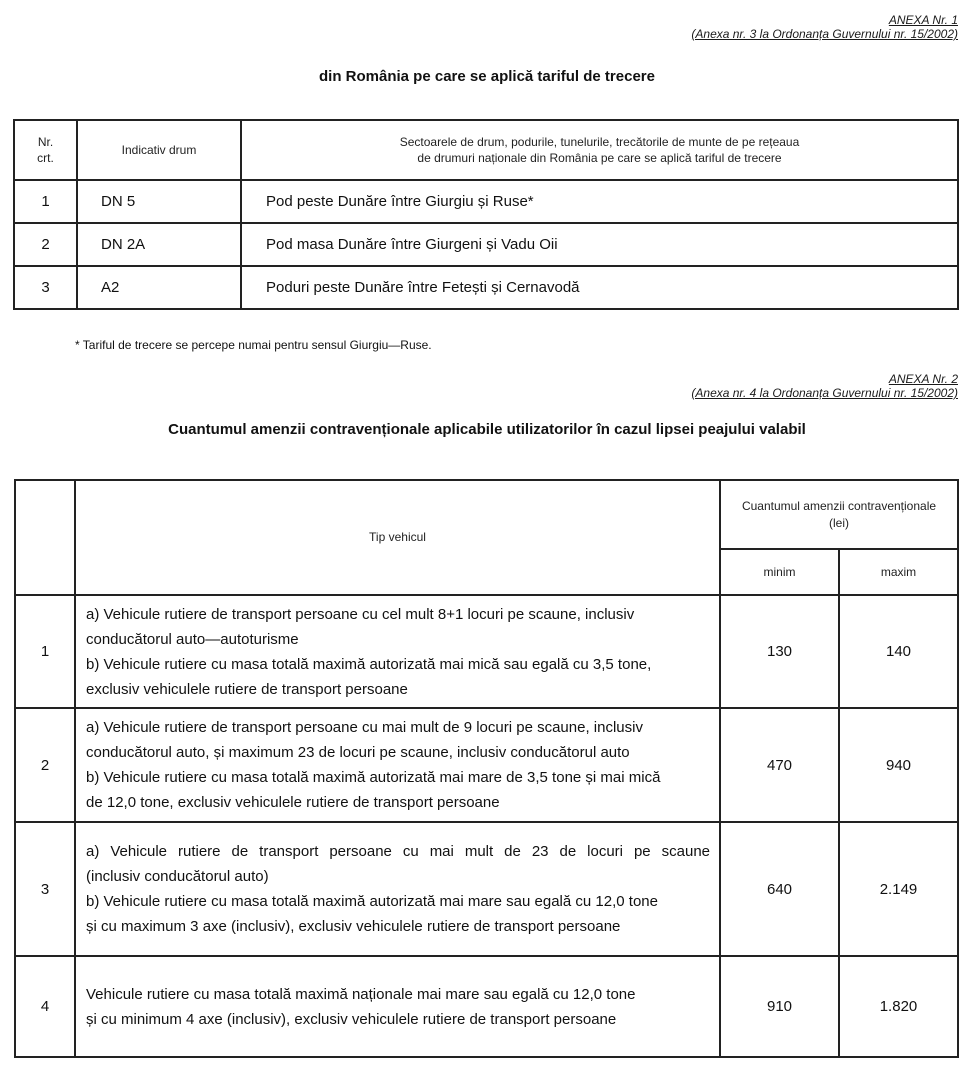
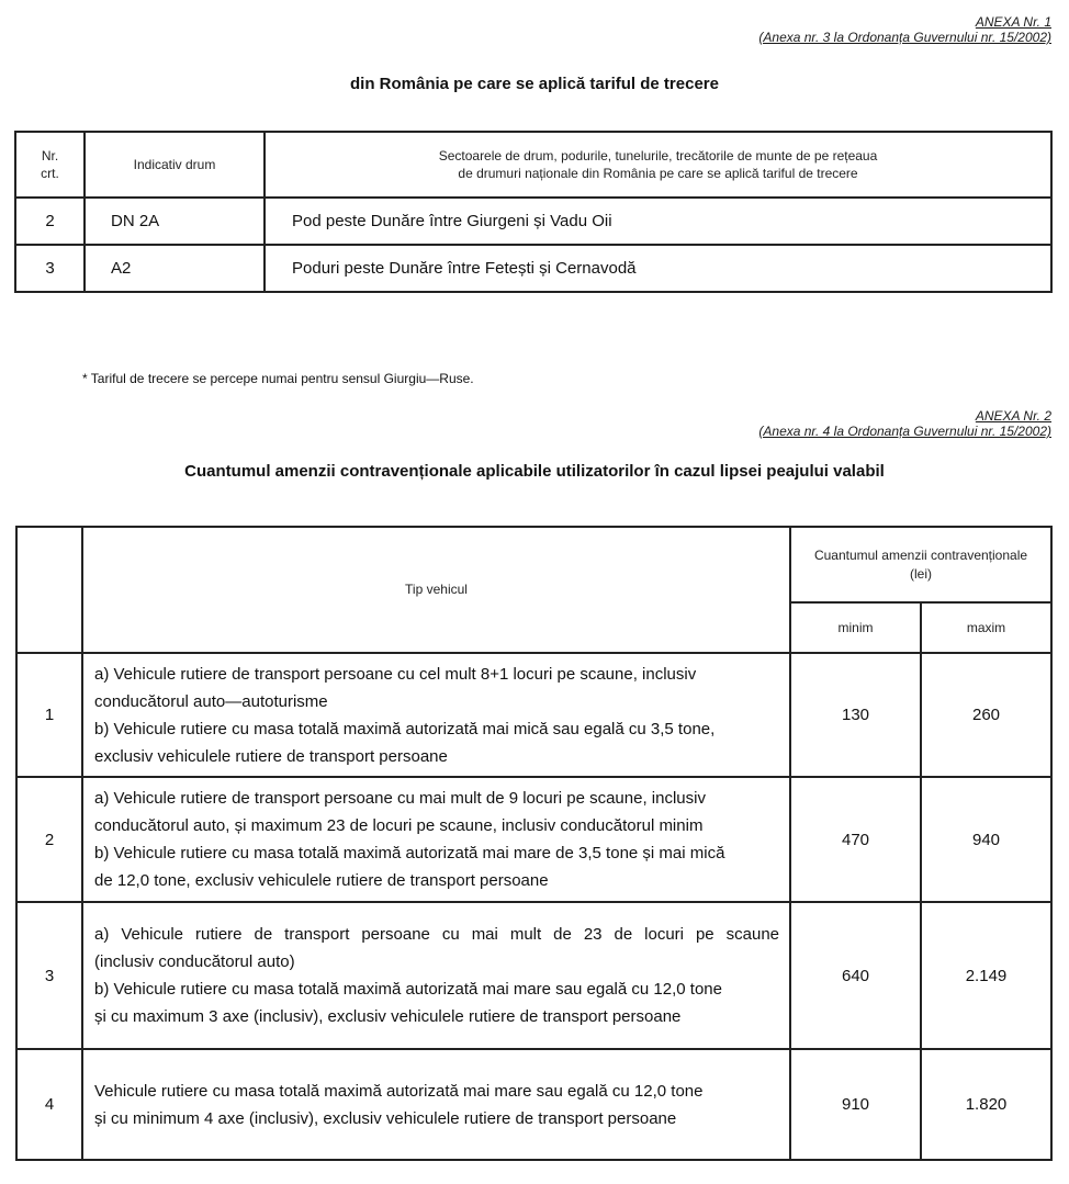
  ANEXA Nr. 1
  (Anexa nr. 3 la Ordonanța Guvernului nr. 15/2002)
  din România pe care se aplică tariful de trecere
  Nr. crt.	Indicativ drum	Sectoarele de drum, podurile, tunelurile, trecătorile de munte de pe rețeaua de drumuri naționale din România pe care se aplică tariful de trecere
- 1	DN 5	Pod peste Dunăre între Giurgiu și Ruse*
- 2	DN 2A	Pod masa Dunăre între Giurgeni și Vadu Oii
+ 2	DN 2A	Pod peste Dunăre între Giurgeni și Vadu Oii
  3	A2	Poduri peste Dunăre între Fetești și Cernavodă
  * Tariful de trecere se percepe numai pentru sensul Giurgiu—Ruse.
  ANEXA Nr. 2
  (Anexa nr. 4 la Ordonanța Guvernului nr. 15/2002)
  Cuantumul amenzii contravenționale aplicabile utilizatorilor în cazul lipsei peajului valabil
  	Tip vehicul	Cuantumul amenzii contravenționale (lei)
  minim	maxim
- 1	a) Vehicule rutiere de transport persoane cu cel mult 8+1 locuri pe scaune, inclusiv conducătorul auto—autoturisme b) Vehicule rutiere cu masa totală maximă autorizată mai mică sau egală cu 3,5 tone, exclusiv vehiculele rutiere de transport persoane	130	140
+ 1	a) Vehicule rutiere de transport persoane cu cel mult 8+1 locuri pe scaune, inclusiv conducătorul auto—autoturisme b) Vehicule rutiere cu masa totală maximă autorizată mai mică sau egală cu 3,5 tone, exclusiv vehiculele rutiere de transport persoane	130	260
- 2	a) Vehicule rutiere de transport persoane cu mai mult de 9 locuri pe scaune, inclusiv conducătorul auto, și maximum 23 de locuri pe scaune, inclusiv conducătorul auto b) Vehicule rutiere cu masa totală maximă autorizată mai mare de 3,5 tone și mai mică de 12,0 tone, exclusiv vehiculele rutiere de transport persoane	470	940
+ 2	a) Vehicule rutiere de transport persoane cu mai mult de 9 locuri pe scaune, inclusiv conducătorul auto, și maximum 23 de locuri pe scaune, inclusiv conducătorul minim b) Vehicule rutiere cu masa totală maximă autorizată mai mare de 3,5 tone și mai mică de 12,0 tone, exclusiv vehiculele rutiere de transport persoane	470	940
  3	a) Vehicule rutiere de transport persoane cu mai mult de 23 de locuri pe scaune (inclusiv conducătorul auto) b) Vehicule rutiere cu masa totală maximă autorizată mai mare sau egală cu 12,0 tone și cu maximum 3 axe (inclusiv), exclusiv vehiculele rutiere de transport persoane	640	2.149
- 4	Vehicule rutiere cu masa totală maximă naționale mai mare sau egală cu 12,0 tone și cu minimum 4 axe (inclusiv), exclusiv vehiculele rutiere de transport persoane	910	1.820
+ 4	Vehicule rutiere cu masa totală maximă autorizată mai mare sau egală cu 12,0 tone și cu minimum 4 axe (inclusiv), exclusiv vehiculele rutiere de transport persoane	910	1.820
